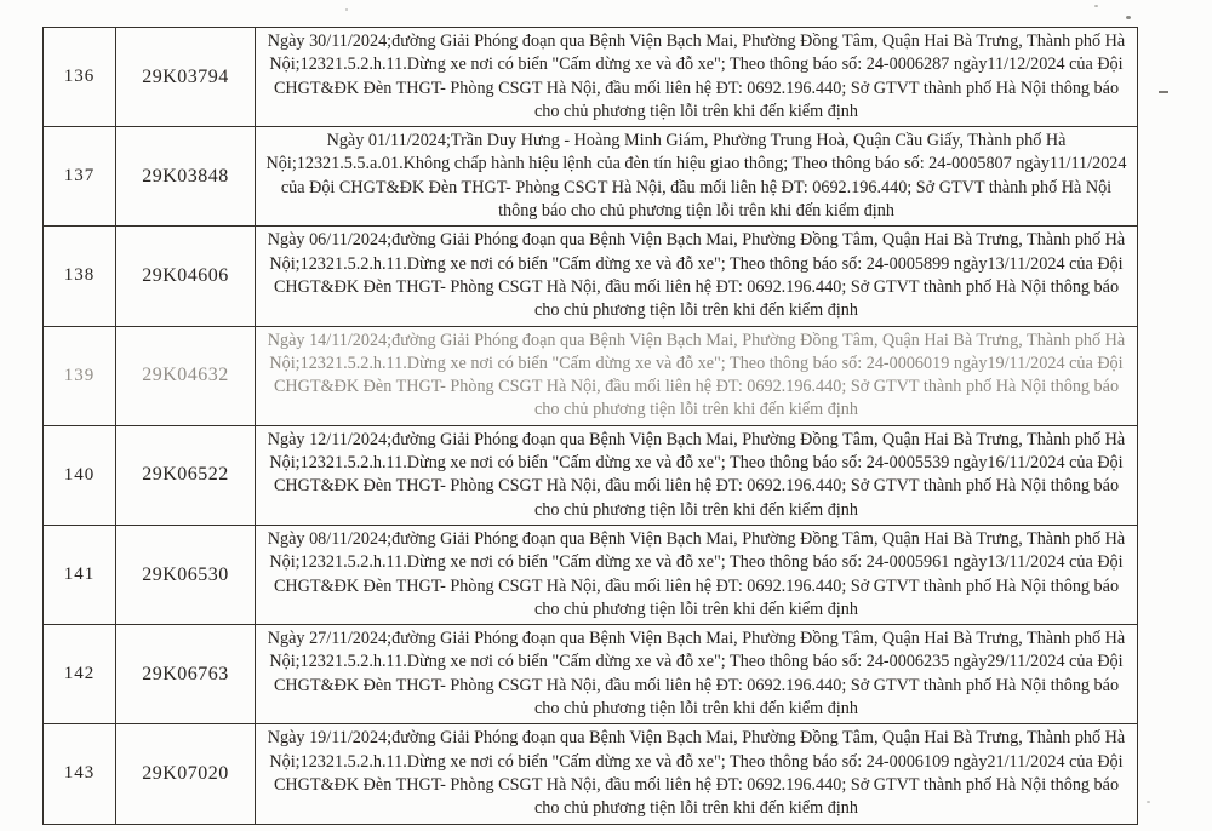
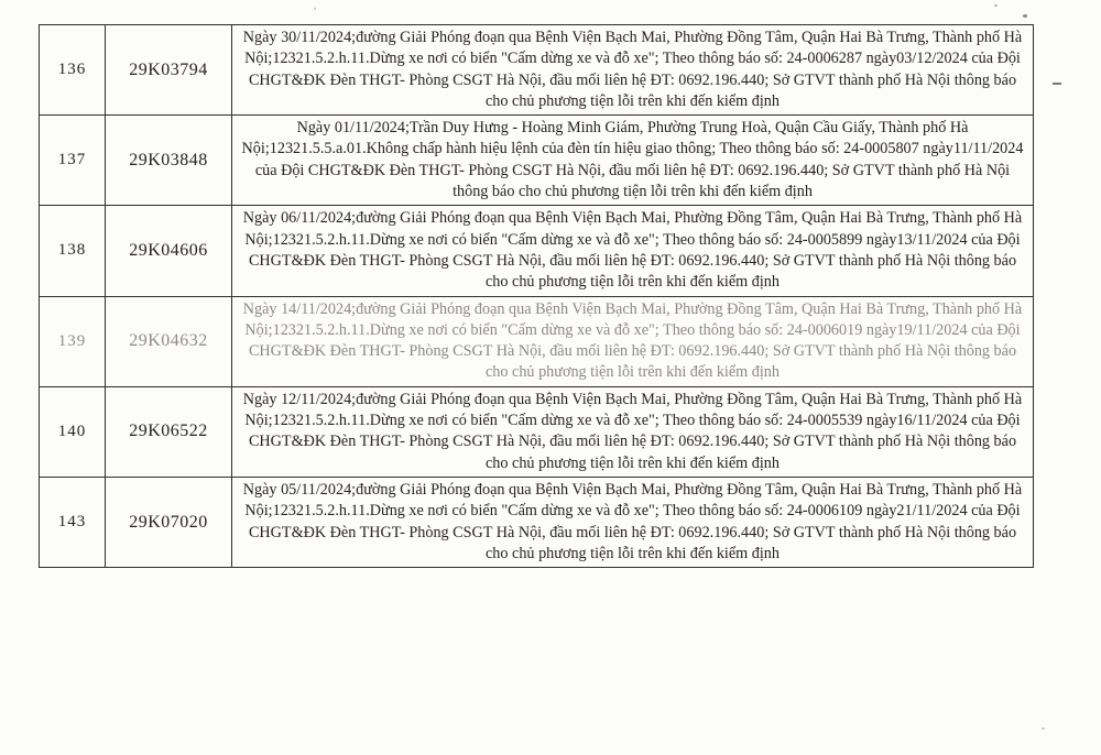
- 136	29K03794	Ngày 30/11/2024;đường Giải Phóng đoạn qua Bệnh Viện Bạch Mai, Phường Đồng Tâm, Quận Hai Bà Trưng, Thành phố Hà Nội;12321.5.2.h.11.Dừng xe nơi có biển "Cấm dừng xe và đỗ xe"; Theo thông báo số: 24-0006287 ngày11/12/2024 của Đội CHGT&ĐK Đèn THGT- Phòng CSGT Hà Nội, đầu mối liên hệ ĐT: 0692.196.440; Sở GTVT thành phố Hà Nội thông báo cho chủ phương tiện lỗi trên khi đến kiểm định
+ 136	29K03794	Ngày 30/11/2024;đường Giải Phóng đoạn qua Bệnh Viện Bạch Mai, Phường Đồng Tâm, Quận Hai Bà Trưng, Thành phố Hà Nội;12321.5.2.h.11.Dừng xe nơi có biển "Cấm dừng xe và đỗ xe"; Theo thông báo số: 24-0006287 ngày03/12/2024 của Đội CHGT&ĐK Đèn THGT- Phòng CSGT Hà Nội, đầu mối liên hệ ĐT: 0692.196.440; Sở GTVT thành phố Hà Nội thông báo cho chủ phương tiện lỗi trên khi đến kiểm định
  137	29K03848	Ngày 01/11/2024;Trần Duy Hưng - Hoàng Minh Giám, Phường Trung Hoà, Quận Cầu Giấy, Thành phố Hà Nội;12321.5.5.a.01.Không chấp hành hiệu lệnh của đèn tín hiệu giao thông; Theo thông báo số: 24-0005807 ngày11/11/2024 của Đội CHGT&ĐK Đèn THGT- Phòng CSGT Hà Nội, đầu mối liên hệ ĐT: 0692.196.440; Sở GTVT thành phố Hà Nội thông báo cho chủ phương tiện lỗi trên khi đến kiểm định
  138	29K04606	Ngày 06/11/2024;đường Giải Phóng đoạn qua Bệnh Viện Bạch Mai, Phường Đồng Tâm, Quận Hai Bà Trưng, Thành phố Hà Nội;12321.5.2.h.11.Dừng xe nơi có biển "Cấm dừng xe và đỗ xe"; Theo thông báo số: 24-0005899 ngày13/11/2024 của Đội CHGT&ĐK Đèn THGT- Phòng CSGT Hà Nội, đầu mối liên hệ ĐT: 0692.196.440; Sở GTVT thành phố Hà Nội thông báo cho chủ phương tiện lỗi trên khi đến kiểm định
  139	29K04632	Ngày 14/11/2024;đường Giải Phóng đoạn qua Bệnh Viện Bạch Mai, Phường Đồng Tâm, Quận Hai Bà Trưng, Thành phố Hà Nội;12321.5.2.h.11.Dừng xe nơi có biển "Cấm dừng xe và đỗ xe"; Theo thông báo số: 24-0006019 ngày19/11/2024 của Đội CHGT&ĐK Đèn THGT- Phòng CSGT Hà Nội, đầu mối liên hệ ĐT: 0692.196.440; Sở GTVT thành phố Hà Nội thông báo cho chủ phương tiện lỗi trên khi đến kiểm định
  140	29K06522	Ngày 12/11/2024;đường Giải Phóng đoạn qua Bệnh Viện Bạch Mai, Phường Đồng Tâm, Quận Hai Bà Trưng, Thành phố Hà Nội;12321.5.2.h.11.Dừng xe nơi có biển "Cấm dừng xe và đỗ xe"; Theo thông báo số: 24-0005539 ngày16/11/2024 của Đội CHGT&ĐK Đèn THGT- Phòng CSGT Hà Nội, đầu mối liên hệ ĐT: 0692.196.440; Sở GTVT thành phố Hà Nội thông báo cho chủ phương tiện lỗi trên khi đến kiểm định
- 141	29K06530	Ngày 08/11/2024;đường Giải Phóng đoạn qua Bệnh Viện Bạch Mai, Phường Đồng Tâm, Quận Hai Bà Trưng, Thành phố Hà Nội;12321.5.2.h.11.Dừng xe nơi có biển "Cấm dừng xe và đỗ xe"; Theo thông báo số: 24-0005961 ngày13/11/2024 của Đội CHGT&ĐK Đèn THGT- Phòng CSGT Hà Nội, đầu mối liên hệ ĐT: 0692.196.440; Sở GTVT thành phố Hà Nội thông báo cho chủ phương tiện lỗi trên khi đến kiểm định
- 142	29K06763	Ngày 27/11/2024;đường Giải Phóng đoạn qua Bệnh Viện Bạch Mai, Phường Đồng Tâm, Quận Hai Bà Trưng, Thành phố Hà Nội;12321.5.2.h.11.Dừng xe nơi có biển "Cấm dừng xe và đỗ xe"; Theo thông báo số: 24-0006235 ngày29/11/2024 của Đội CHGT&ĐK Đèn THGT- Phòng CSGT Hà Nội, đầu mối liên hệ ĐT: 0692.196.440; Sở GTVT thành phố Hà Nội thông báo cho chủ phương tiện lỗi trên khi đến kiểm định
- 143	29K07020	Ngày 19/11/2024;đường Giải Phóng đoạn qua Bệnh Viện Bạch Mai, Phường Đồng Tâm, Quận Hai Bà Trưng, Thành phố Hà Nội;12321.5.2.h.11.Dừng xe nơi có biển "Cấm dừng xe và đỗ xe"; Theo thông báo số: 24-0006109 ngày21/11/2024 của Đội CHGT&ĐK Đèn THGT- Phòng CSGT Hà Nội, đầu mối liên hệ ĐT: 0692.196.440; Sở GTVT thành phố Hà Nội thông báo cho chủ phương tiện lỗi trên khi đến kiểm định
+ 143	29K07020	Ngày 05/11/2024;đường Giải Phóng đoạn qua Bệnh Viện Bạch Mai, Phường Đồng Tâm, Quận Hai Bà Trưng, Thành phố Hà Nội;12321.5.2.h.11.Dừng xe nơi có biển "Cấm dừng xe và đỗ xe"; Theo thông báo số: 24-0006109 ngày21/11/2024 của Đội CHGT&ĐK Đèn THGT- Phòng CSGT Hà Nội, đầu mối liên hệ ĐT: 0692.196.440; Sở GTVT thành phố Hà Nội thông báo cho chủ phương tiện lỗi trên khi đến kiểm định
